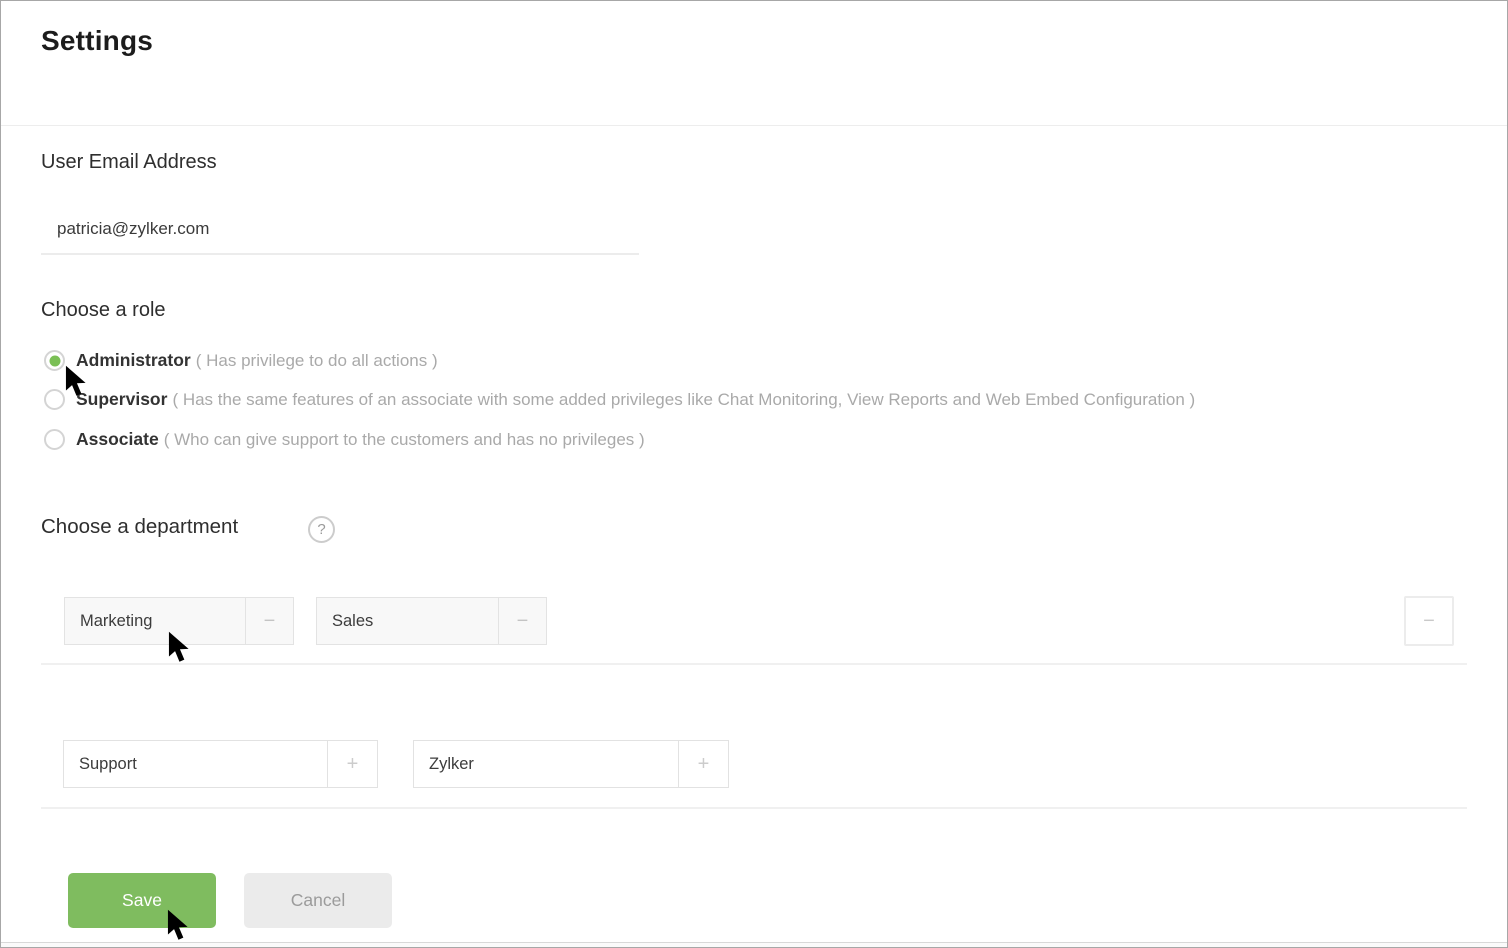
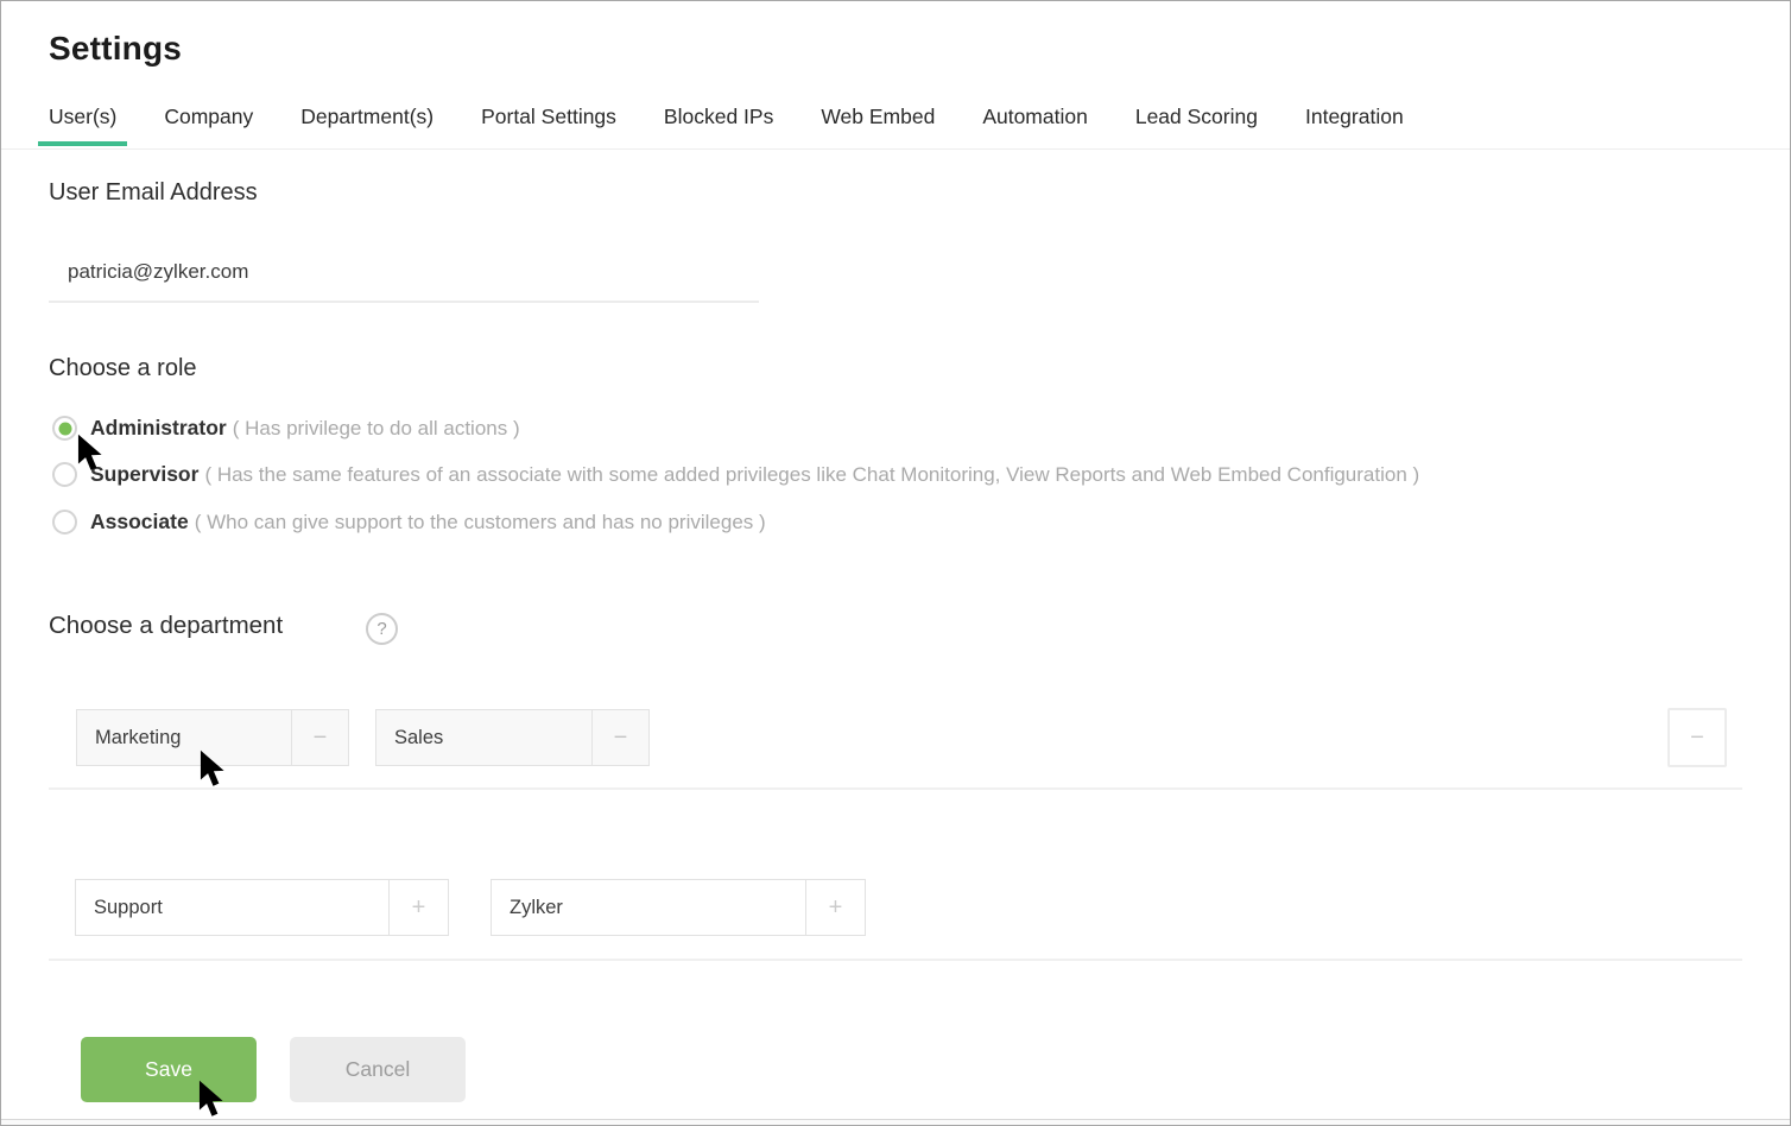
  Settings
+ User(s)
+ Company
+ Department(s)
+ Portal Settings
+ Blocked IPs
+ Web Embed
+ Automation
+ Lead Scoring
+ Integration
  User Email Address
  patricia@zylker.com
  Choose a role
  Administrator ( Has privilege to do all actions )
  Supervisor ( Has the same features of an associate with some added privileges like Chat Monitoring, View Reports and Web Embed Configuration )
  Associate ( Who can give support to the customers and has no privileges )
  Choose a department
  ?
  Marketing
  −
  Sales
  −
  −
  Support
  +
  Zylker
  +
  Save
  Cancel
